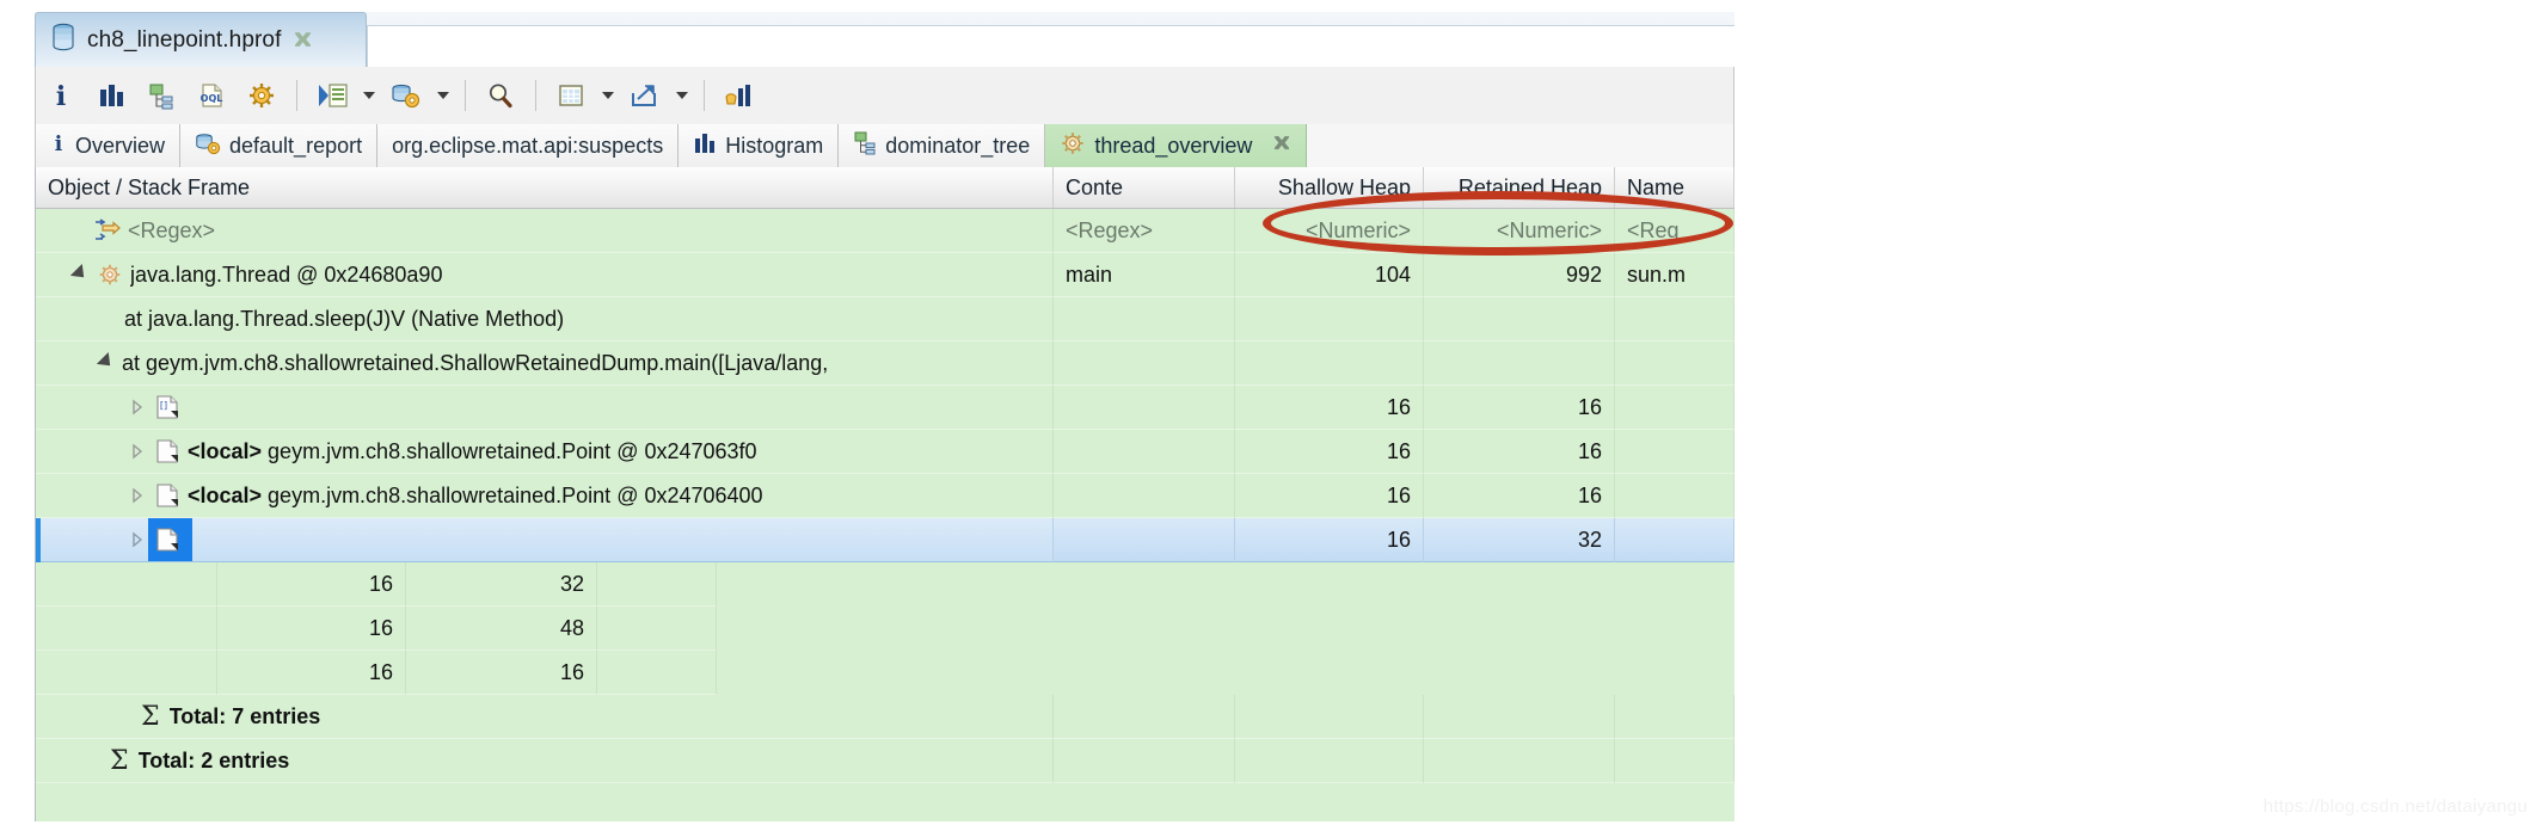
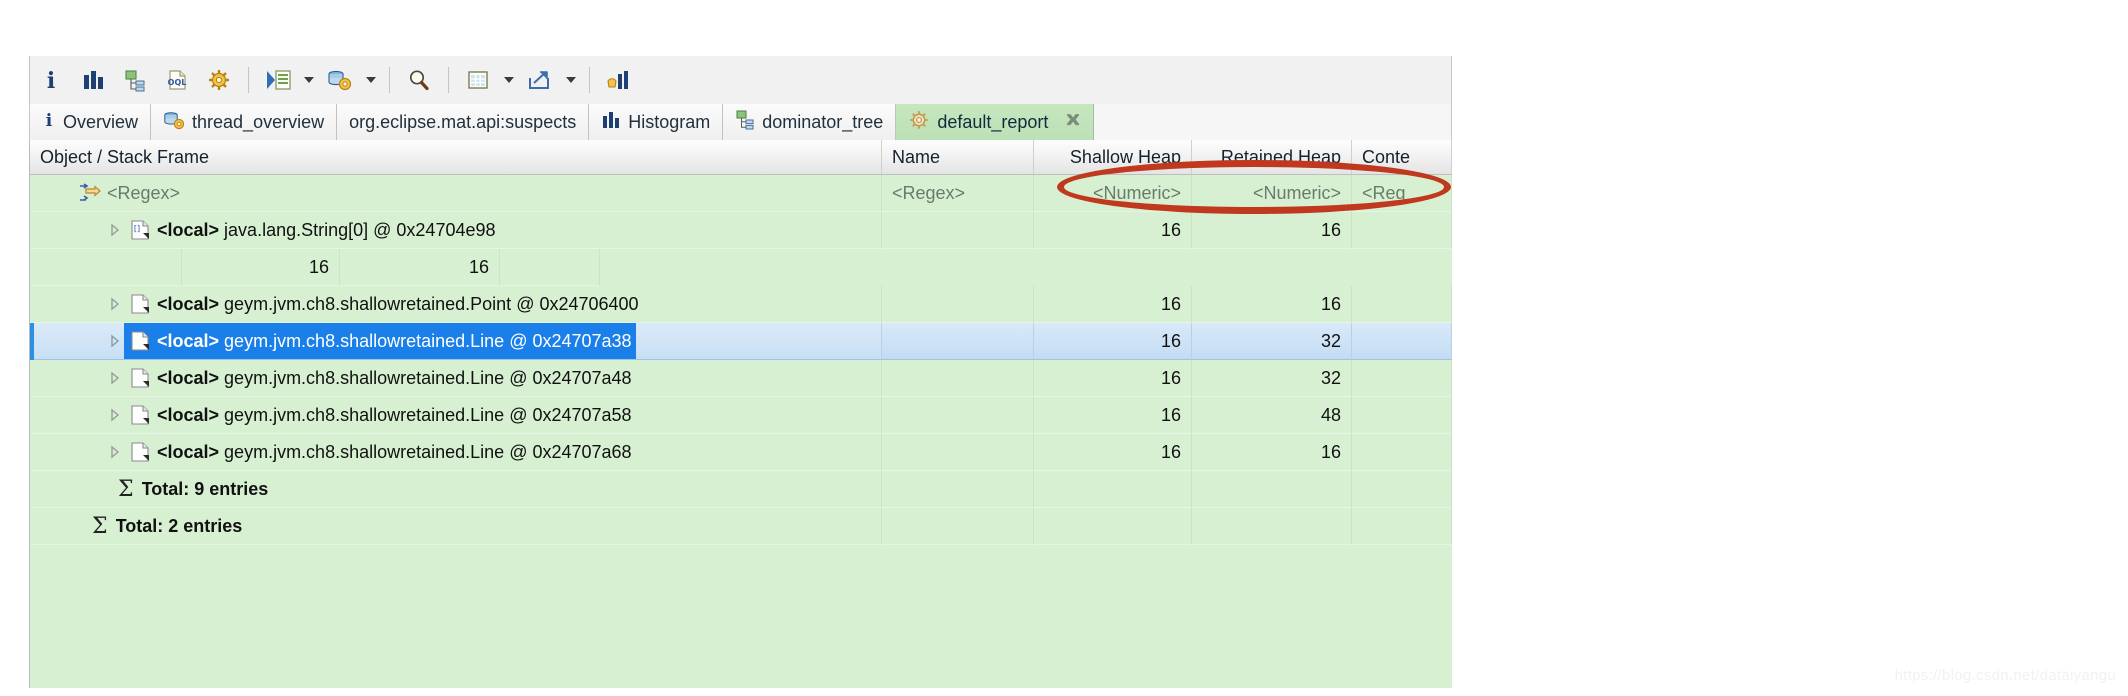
- ch8_linepoint.hprof
  i
  OQL
  i
  Overview
- default_report
+ thread_overview
  org.eclipse.mat.api:suspects
  Histogram
  dominator_tree
- thread_overview
+ default_report
  Object / Stack Frame
- Conte
+ Name
  Shallow Heap
  Retained Heap
- Name
+ Conte
  <Regex>
  <Regex>
  <Numeric>
  <Numeric>
  <Reg
- java.lang.Thread @ 0x24680a90
- main
- 104
- 992
- sun.m
- at java.lang.Thread.sleep(J)V (Native Method)
- at geym.jvm.ch8.shallowretained.ShallowRetainedDump.main([Ljava/lang,
  []
+ <local> java.lang.String[0] @ 0x24704e98
  16
  16
- <local> geym.jvm.ch8.shallowretained.Point @ 0x247063f0
  16
  16
  <local> geym.jvm.ch8.shallowretained.Point @ 0x24706400
  16
  16
+ <local> geym.jvm.ch8.shallowretained.Line @ 0x24707a38
  16
  32
+ <local> geym.jvm.ch8.shallowretained.Line @ 0x24707a48
  16
  32
+ <local> geym.jvm.ch8.shallowretained.Line @ 0x24707a58
  16
  48
+ <local> geym.jvm.ch8.shallowretained.Line @ 0x24707a68
  16
  16
  Σ
- Total: 7 entries
+ Total: 9 entries
  Σ
  Total: 2 entries
